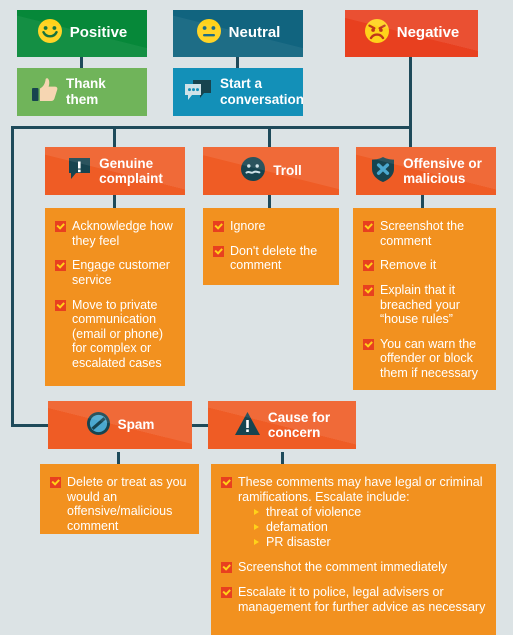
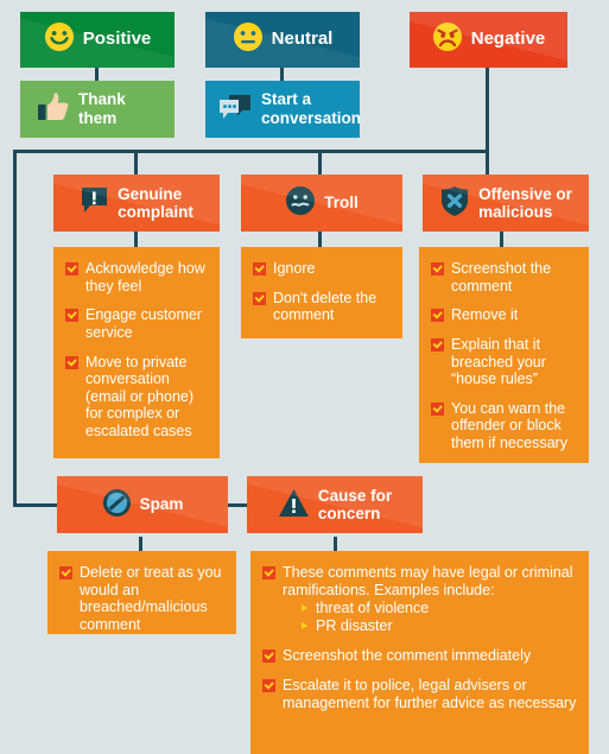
  Thank
  them
  Start a
  conversation
  Acknowledge how they feel
  Engage customer service
- Move to private communication (email or phone) for complex or escalated cases
+ Move to private conversation (email or phone) for complex or escalated cases
  Ignore
  Don't delete the comment
  Screenshot the comment
  Remove it
  Explain that it breached your “house rules”
  You can warn the offender or block them if necessary
- Delete or treat as you would an offensive/malicious comment
+ Delete or treat as you would an breached/malicious comment
- These comments may have legal or criminal ramifications. Escalate include:
+ These comments may have legal or criminal ramifications. Examples include:
  threat of violence
- defamation
  PR disaster
  Screenshot the comment immediately
  Escalate it to police, legal advisers or management for further advice as necessary
